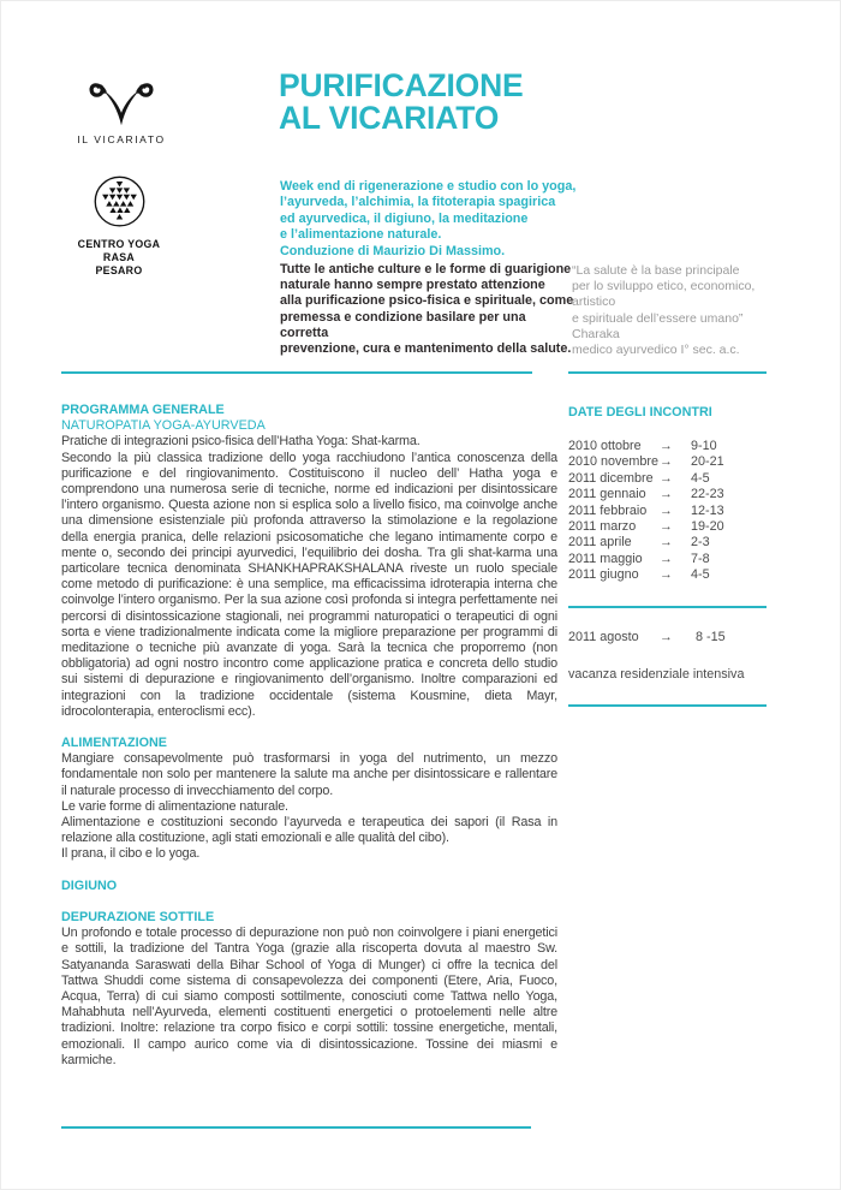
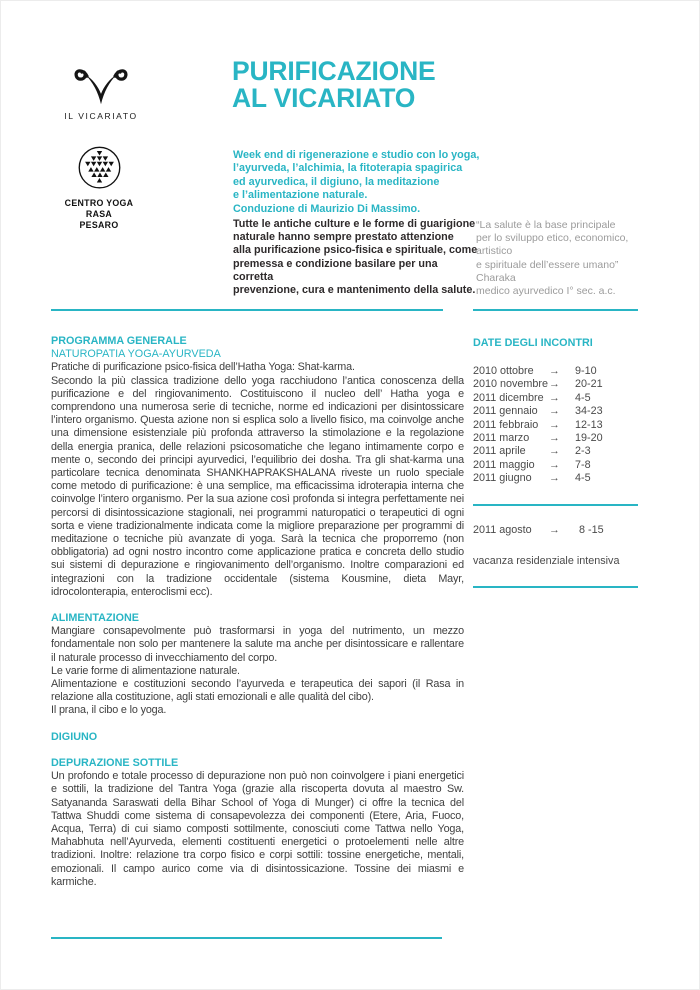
  IL VICARIATO
  CENTRO YOGA RASA
  PESARO
  PURIFICAZIONE
  AL VICARIATO
  Week end di rigenerazione e studio con lo yoga,
  l’ayurveda, l’alchimia, la fitoterapia spagirica
  ed ayurvedica, il digiuno, la meditazione
  e l’alimentazione naturale.
  Conduzione di Maurizio Di Massimo.
  Tutte le antiche culture e le forme di guarigione
  naturale hanno sempre prestato attenzione
  alla purificazione psico-fisica e spirituale, come
  premessa e condizione basilare per una corretta
  prevenzione, cura e mantenimento della salute.
  “La salute è la base principale
  per lo sviluppo etico, economico, artistico
  e spirituale dell’essere umano”
  Charaka
  medico ayurvedico I° sec. a.c.
  PROGRAMMA GENERALE
  NATUROPATIA YOGA-AYURVEDA
- Pratiche di integrazioni psico-fisica dell’Hatha Yoga: Shat-karma.
+ Pratiche di purificazione psico-fisica dell’Hatha Yoga: Shat-karma.
  Secondo la più classica tradizione dello yoga racchiudono l’antica conoscenza della purificazione e del ringiovanimento. Costituiscono il nucleo dell’ Hatha yoga e comprendono una numerosa serie di tecniche, norme ed indicazioni per disintossicare l’intero organismo. Questa azione non si esplica solo a livello fisico, ma coinvolge anche una dimensione esistenziale più profonda attraverso la stimolazione e la regolazione della energia pranica, delle relazioni psicosomatiche che legano intimamente corpo e mente o, secondo dei principi ayurvedici, l’equilibrio dei dosha. Tra gli shat-karma una particolare tecnica denominata SHANKHAPRAKSHALANA riveste un ruolo speciale come metodo di purificazione: è una semplice, ma efficacissima idroterapia interna che coinvolge l’intero organismo. Per la sua azione così profonda si integra perfettamente nei percorsi di disintossicazione stagionali, nei programmi naturopatici o terapeutici di ogni sorta e viene tradizionalmente indicata come la migliore preparazione per programmi di meditazione o tecniche più avanzate di yoga. Sarà la tecnica che proporremo (non obbligatoria) ad ogni nostro incontro come applicazione pratica e concreta dello studio sui sistemi di depurazione e ringiovanimento dell’organismo. Inoltre comparazioni ed integrazioni con la tradizione occidentale (sistema Kousmine, dieta Mayr, idrocolonterapia, enteroclismi ecc).
  ALIMENTAZIONE
  Mangiare consapevolmente può trasformarsi in yoga del nutrimento, un mezzo fondamentale non solo per mantenere la salute ma anche per disintossicare e rallentare il naturale processo di invecchiamento del corpo.
  Le varie forme di alimentazione naturale.
  Alimentazione e costituzioni secondo l’ayurveda e terapeutica dei sapori (il Rasa in relazione alla costituzione, agli stati emozionali e alle qualità del cibo).
  Il prana, il cibo e lo yoga.
  DIGIUNO
  DEPURAZIONE SOTTILE
  Un profondo e totale processo di depurazione non può non coinvolgere i piani energetici e sottili, la tradizione del Tantra Yoga (grazie alla riscoperta dovuta al maestro Sw. Satyananda Saraswati della Bihar School of Yoga di Munger) ci offre la tecnica del Tattwa Shuddi come sistema di consapevolezza dei componenti (Etere, Aria, Fuoco, Acqua, Terra) di cui siamo composti sottilmente, conosciuti come Tattwa nello Yoga, Mahabhuta nell’Ayurveda, elementi costituenti energetici o protoelementi nelle altre tradizioni. Inoltre: relazione tra corpo fisico e corpi sottili: tossine energetiche, mentali, emozionali. Il campo aurico come via di disintossicazione. Tossine dei miasmi e karmiche.
  DATE DEGLI INCONTRI
  2010 ottobre
  →
  9-10
  2010 novembre
  →
  20-21
  2011 dicembre
  →
  4-5
  2011 gennaio
  →
- 22-23
+ 34-23
  2011 febbraio
  →
  12-13
  2011 marzo
  →
  19-20
  2011 aprile
  →
  2-3
  2011 maggio
  →
  7-8
  2011 giugno
  →
  4-5
  2011 agosto
  →
  8 -15
  vacanza residenziale intensiva
